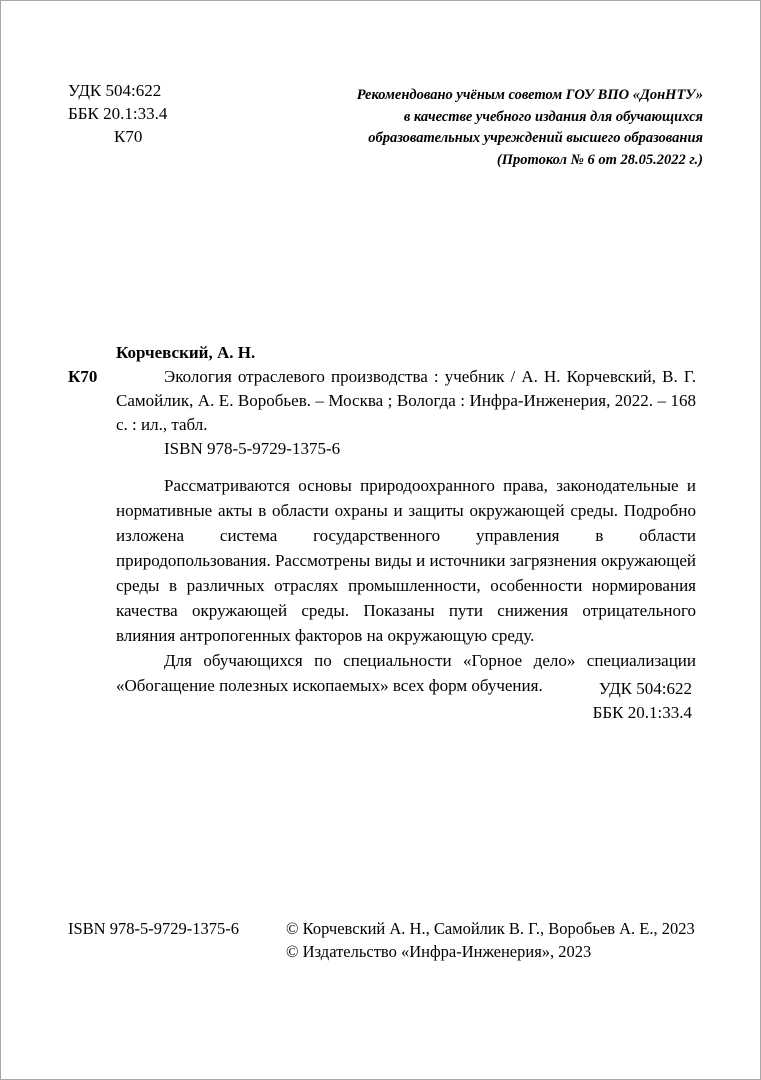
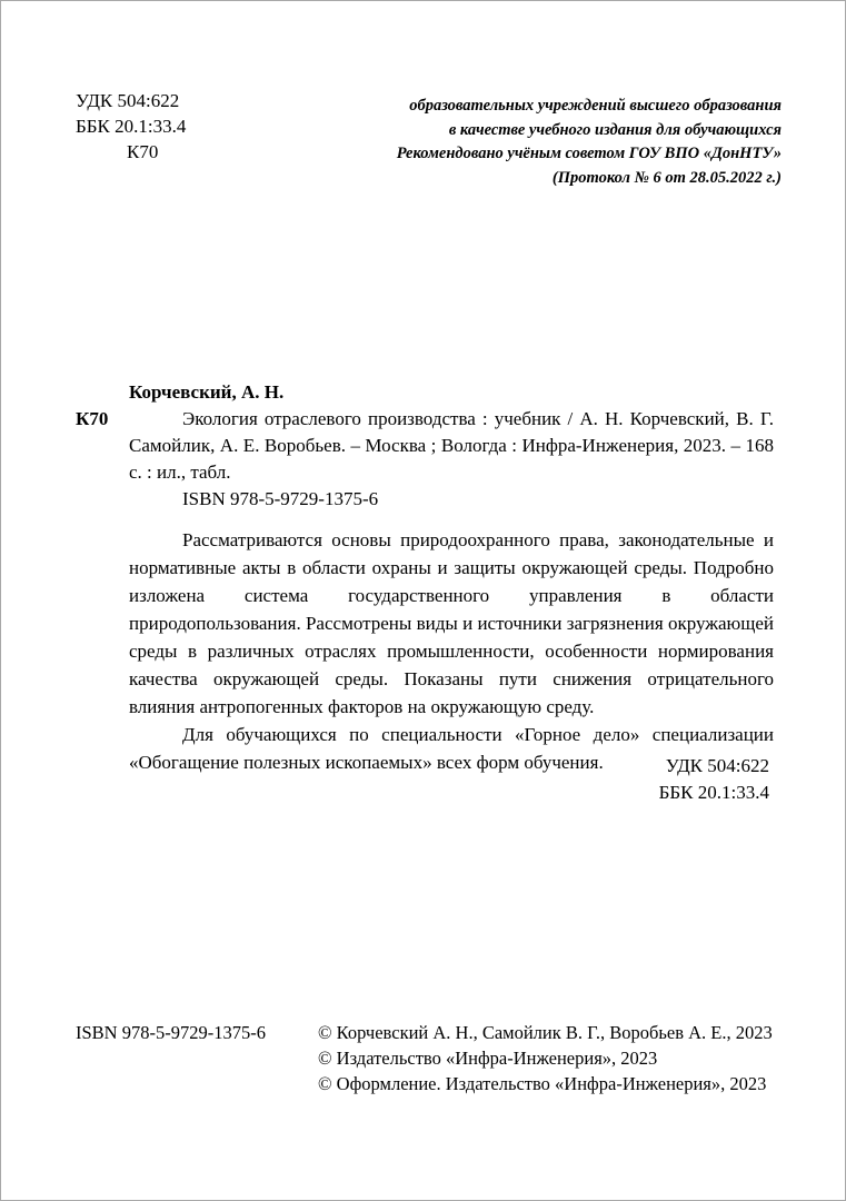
  УДК 504:622
  ББК 20.1:33.4
  К70
- Рекомендовано учёным советом ГОУ ВПО «ДонНТУ»
+ образовательных учреждений высшего образования
  в качестве учебного издания для обучающихся
- образовательных учреждений высшего образования
+ Рекомендовано учёным советом ГОУ ВПО «ДонНТУ»
  (Протокол № 6 от 28.05.2022 г.)
  Корчевский, А. Н.
  К70
- Экология отраслевого производства : учебник / А. Н. Корчевский, В. Г. Самойлик, А. Е. Воробьев. – Москва ; Вологда : Инфра-Инженерия, 2022. – 168 с. : ил., табл.
+ Экология отраслевого производства : учебник / А. Н. Корчевский, В. Г. Самойлик, А. Е. Воробьев. – Москва ; Вологда : Инфра-Инженерия, 2023. – 168 с. : ил., табл.
  ISBN 978-5-9729-1375-6
  Рассматриваются основы природоохранного права, законодательные и нормативные акты в области охраны и защиты окружающей среды. Подробно изложена система государственного управления в области природопользования. Рассмотрены виды и источники загрязнения окружающей среды в различных отраслях промышленности, особенности нормирования качества окружающей среды. Показаны пути снижения отрицательного влияния антропогенных факторов на окружающую среду.
  Для обучающихся по специальности «Горное дело» специализации «Обогащение полезных ископаемых» всех форм обучения.
  УДК 504:622
  ББК 20.1:33.4
  ISBN 978-5-9729-1375-6
  © Корчевский А. Н., Самойлик В. Г., Воробьев А. Е., 2023
  © Издательство «Инфра-Инженерия», 2023
+ © Оформление. Издательство «Инфра-Инженерия», 2023
